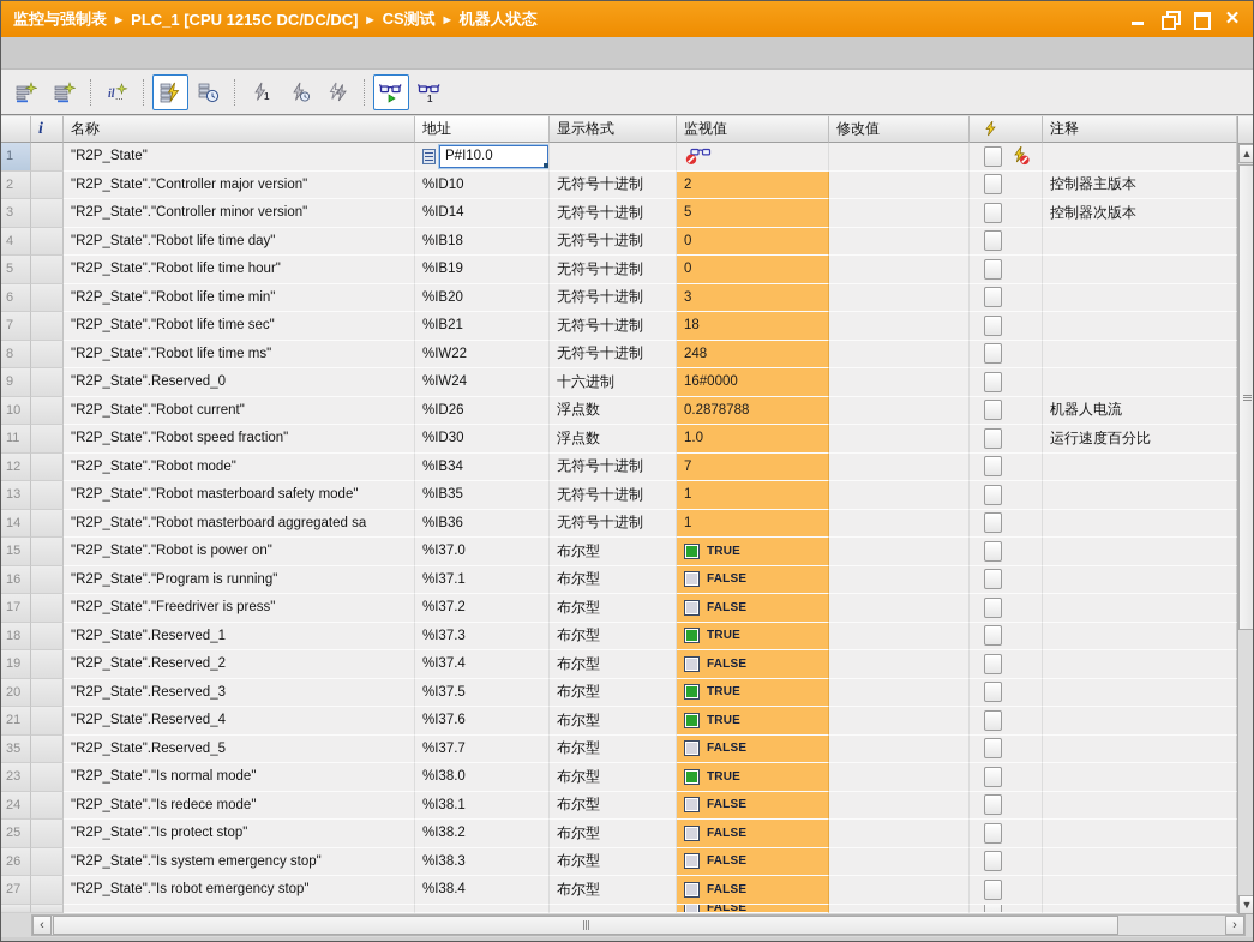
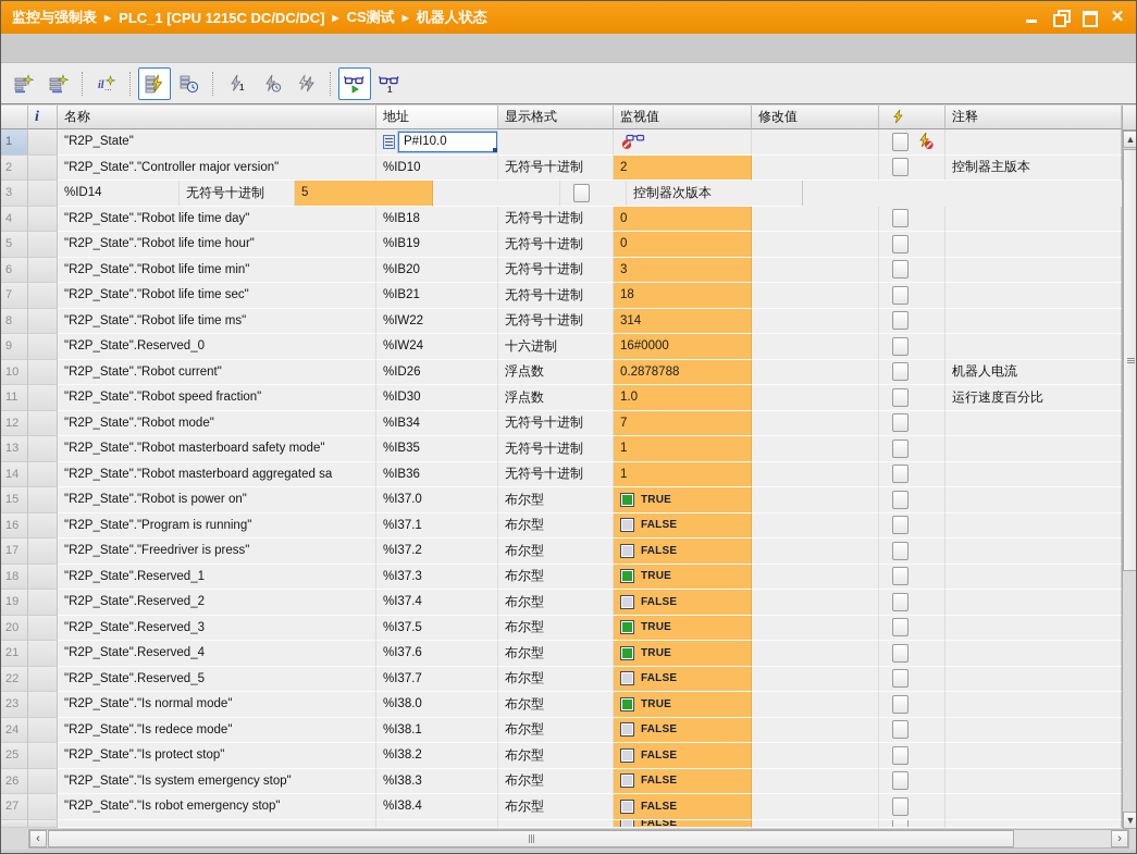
  监控与强制表
  ▶
  PLC_1 [CPU 1215C DC/DC/DC]
  ▶
  CS测试
  ▶
  机器人状态
  ✕
  il
  ...
  1
  1
  i
  名称
  地址
  显示格式
  监视值
  修改值
  注释
  1
  "R2P_State"
  P#I10.0
  2
  "R2P_State"."Controller major version"
  %ID10
  无符号十进制
  2
  控制器主版本
  3
- "R2P_State"."Controller minor version"
  %ID14
  无符号十进制
  5
  控制器次版本
  4
  "R2P_State"."Robot life time day"
  %IB18
  无符号十进制
  0
  5
  "R2P_State"."Robot life time hour"
  %IB19
  无符号十进制
  0
  6
  "R2P_State"."Robot life time min"
  %IB20
  无符号十进制
  3
  7
  "R2P_State"."Robot life time sec"
  %IB21
  无符号十进制
  18
  8
  "R2P_State"."Robot life time ms"
  %IW22
  无符号十进制
- 248
+ 314
  9
  "R2P_State".Reserved_0
  %IW24
  十六进制
  16#0000
  10
  "R2P_State"."Robot current"
  %ID26
  浮点数
  0.2878788
  机器人电流
  11
  "R2P_State"."Robot speed fraction"
  %ID30
  浮点数
  1.0
  运行速度百分比
  12
  "R2P_State"."Robot mode"
  %IB34
  无符号十进制
  7
  13
  "R2P_State"."Robot masterboard safety mode"
  %IB35
  无符号十进制
  1
  14
  "R2P_State"."Robot masterboard aggregated sa
  %IB36
  无符号十进制
  1
  15
  "R2P_State"."Robot is power on"
  %I37.0
  布尔型
  TRUE
  16
  "R2P_State"."Program is running"
  %I37.1
  布尔型
  FALSE
  17
  "R2P_State"."Freedriver is press"
  %I37.2
  布尔型
  FALSE
  18
  "R2P_State".Reserved_1
  %I37.3
  布尔型
  TRUE
  19
  "R2P_State".Reserved_2
  %I37.4
  布尔型
  FALSE
  20
  "R2P_State".Reserved_3
  %I37.5
  布尔型
  TRUE
  21
  "R2P_State".Reserved_4
  %I37.6
  布尔型
  TRUE
- 35
+ 22
  "R2P_State".Reserved_5
  %I37.7
  布尔型
  FALSE
  23
  "R2P_State"."Is normal mode"
  %I38.0
  布尔型
  TRUE
  24
  "R2P_State"."Is redece mode"
  %I38.1
  布尔型
  FALSE
  25
  "R2P_State"."Is protect stop"
  %I38.2
  布尔型
  FALSE
  26
  "R2P_State"."Is system emergency stop"
  %I38.3
  布尔型
  FALSE
  27
  "R2P_State"."Is robot emergency stop"
  %I38.4
  布尔型
  FALSE
  FALSE
  ▲
  ▼
  ‹
  ›
